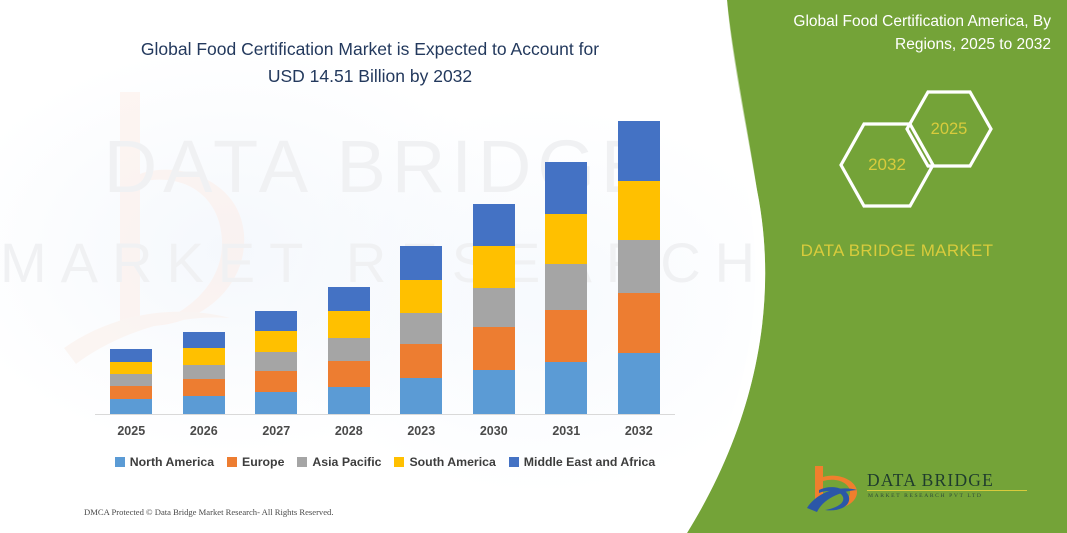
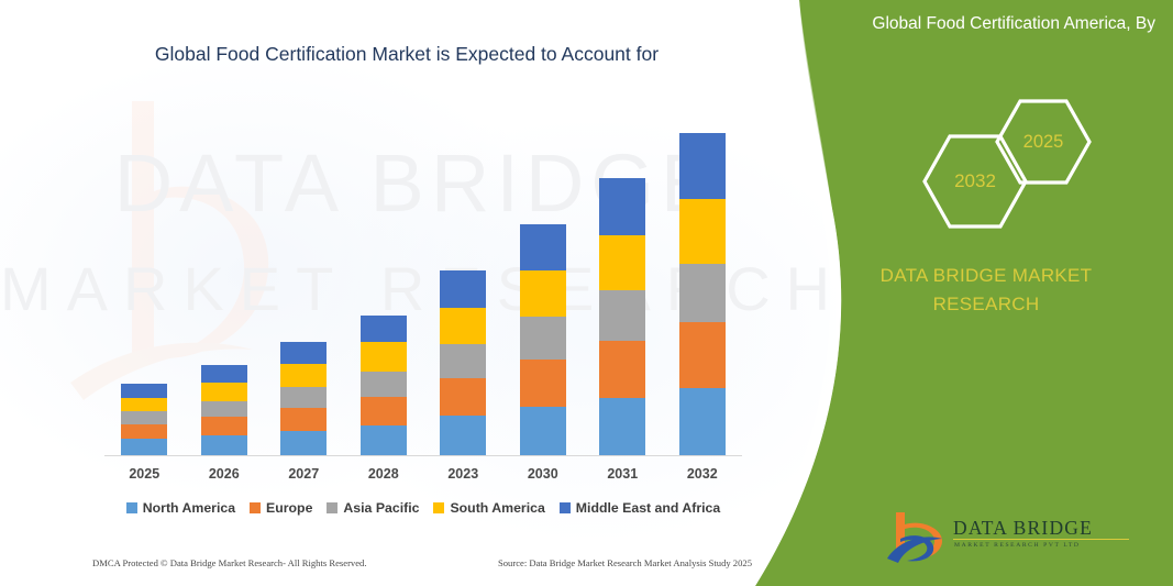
  DATA BRID
  MARKET RECH
  Global Food Certification Market is Expected to Account for
- USD 14.51 Billion by 2032
  2025
  2026
  2027
  2028
  2023
  2030
  2031
  2032
  North America
  Europe
  Asia Pacific
  South America
  Middle East and Africa
  DMCA Protected © Data Bridge Market Research- All Rights Reserved.
+ Source: Data Bridge Market Research Market Analysis Study 2025
  Global Food Certification America, By
- Regions, 2025 to 2032
  2025
  2032
  DATA BRIDGE MARKET
+ RESEARCH
  DATA BRIDGE
